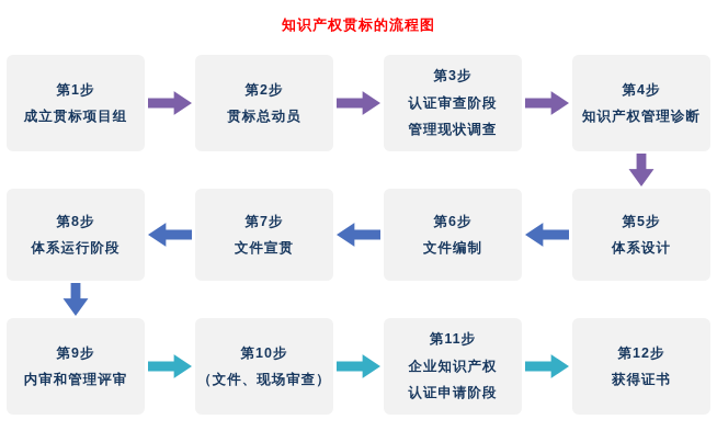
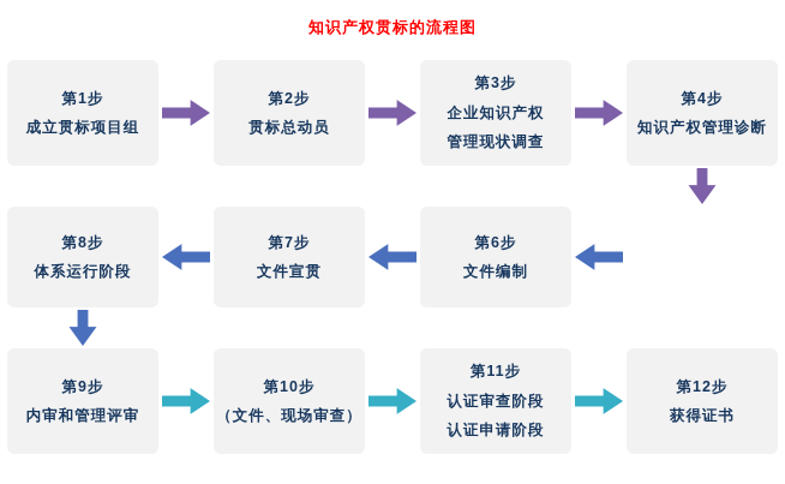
  知识产权贯标的流程图
  第1步
  成立贯标项目组
  第2步
  贯标总动员
  第3步
- 认证审查阶段
+ 企业知识产权
  管理现状调查
  第4步
  知识产权管理诊断
  第8步
  体系运行阶段
  第7步
  文件宣贯
  第6步
  文件编制
- 第5步
- 体系设计
  第9步
  内审和管理评审
  第10步
  （文件、现场审查）
  第11步
- 企业知识产权
+ 认证审查阶段
  认证申请阶段
  第12步
  获得证书
